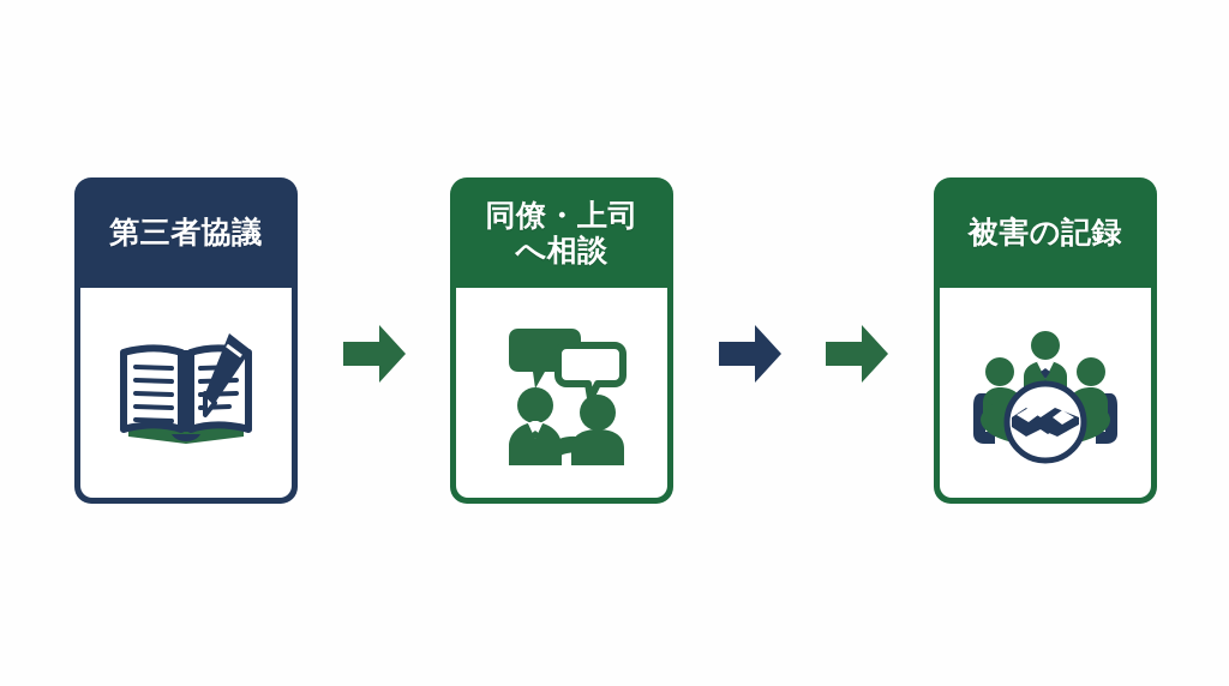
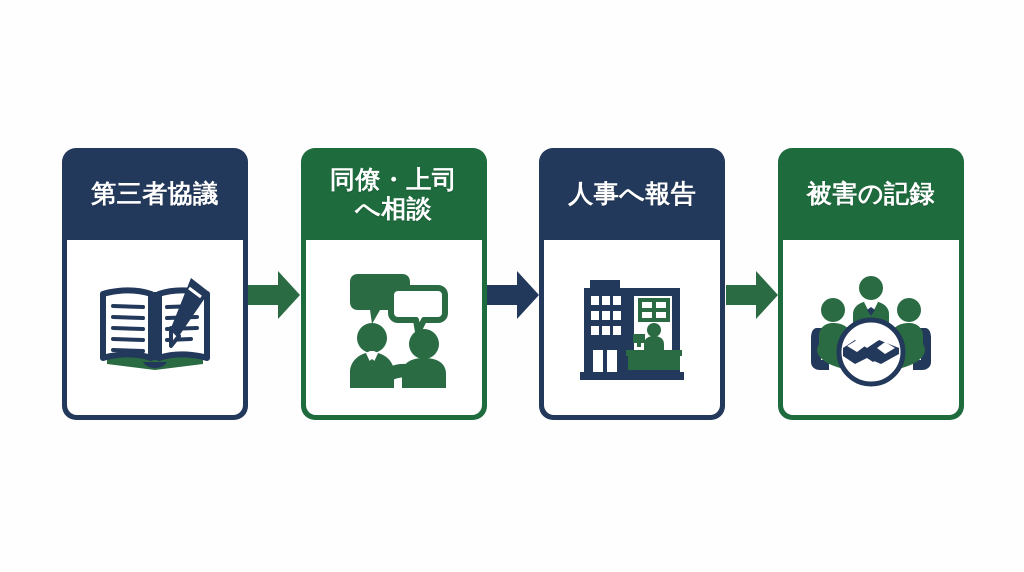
  第三者協議
  同僚・上司
  へ相談
+ 人事へ報告
  被害の記録
